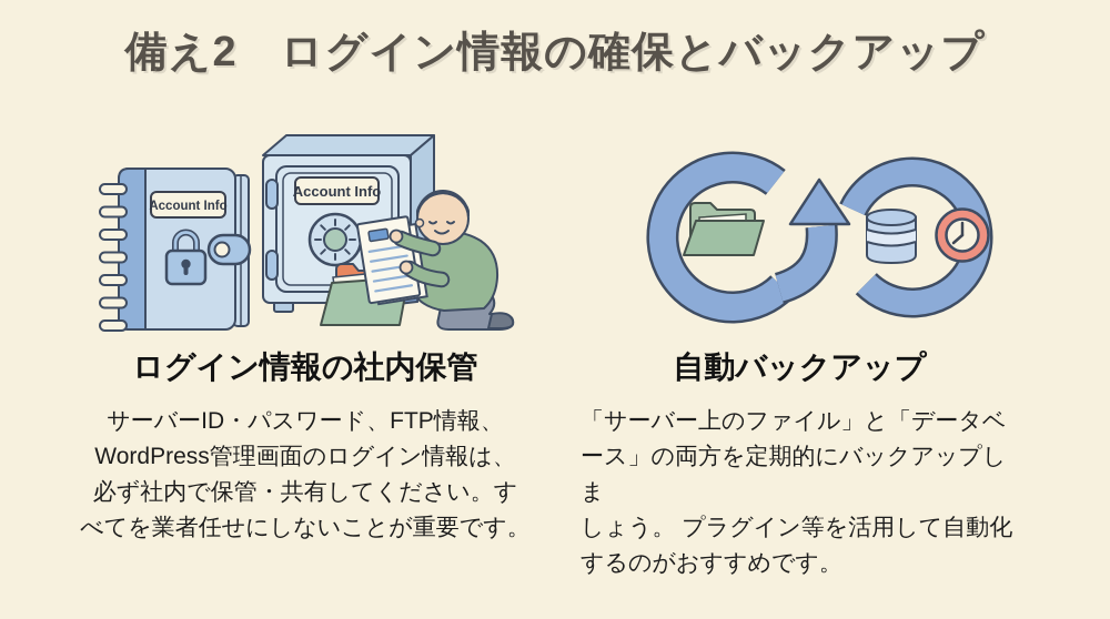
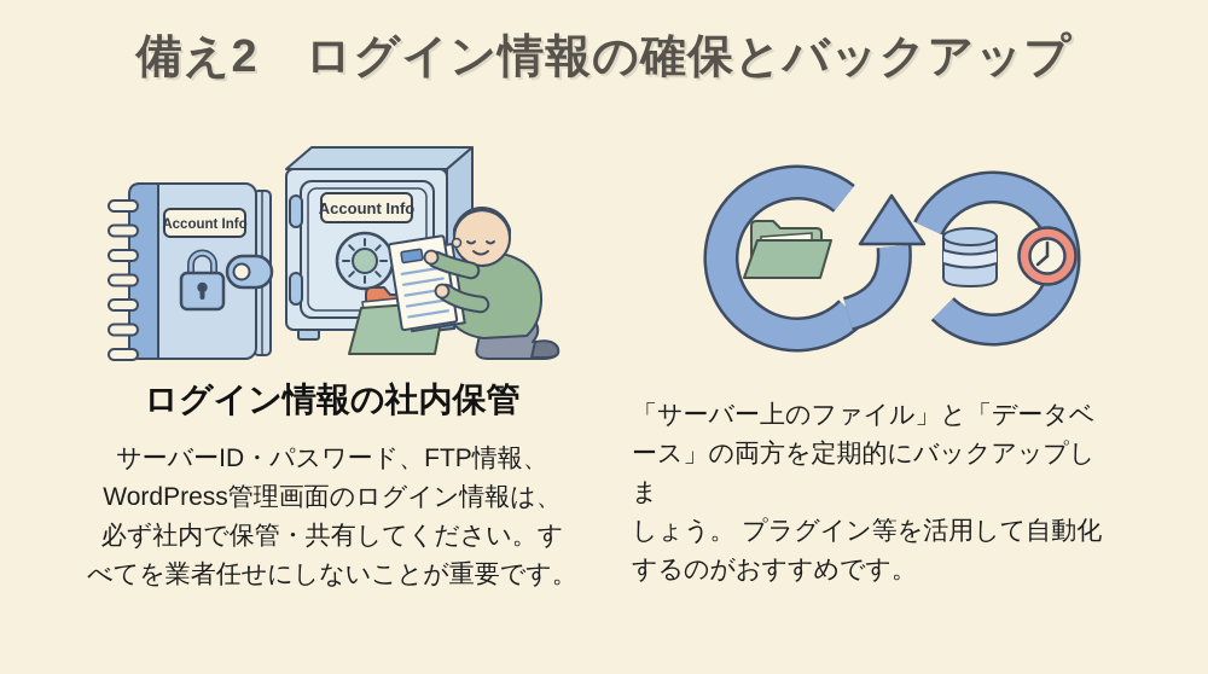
  備え2 ログイン情報の確保とバックアップ
  Account Info
  Account Info
  ログイン情報の社内保管
  サーバーID・パスワード、FTP情報、
  WordPress管理画面のログイン情報は、
  必ず社内で保管・共有してください。す
  べてを業者任せにしないことが重要です。
- 自動バックアップ
  「サーバー上のファイル」と「データベ
  ース」の両方を定期的にバックアップしま
  しょう。 プラグイン等を活用して自動化
  するのがおすすめです。
